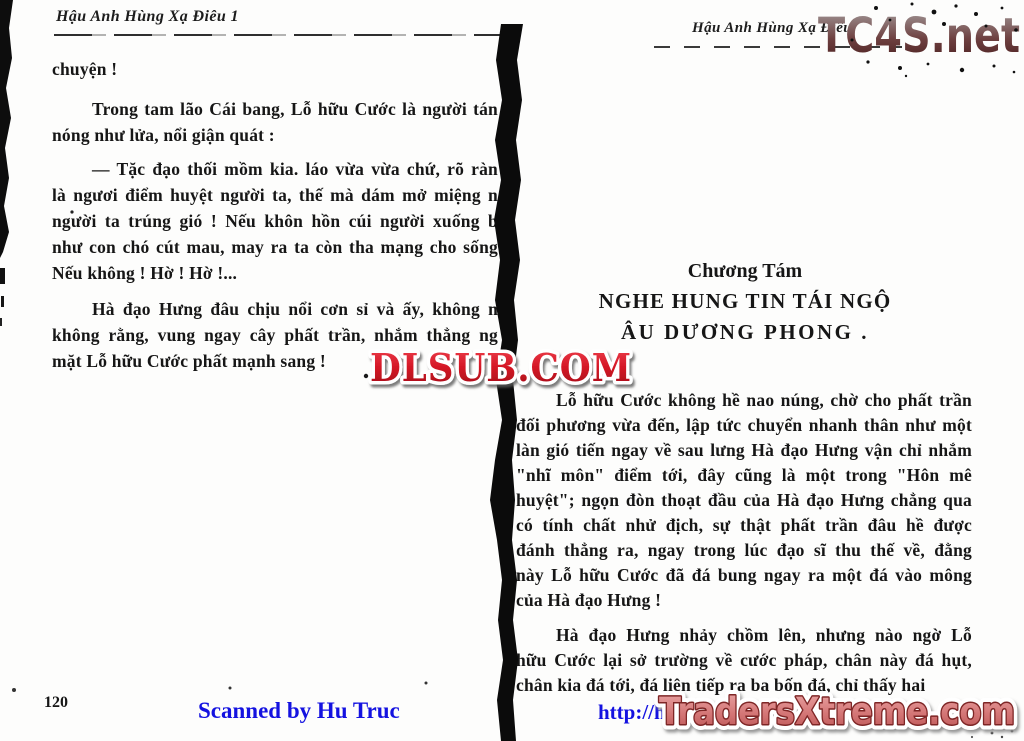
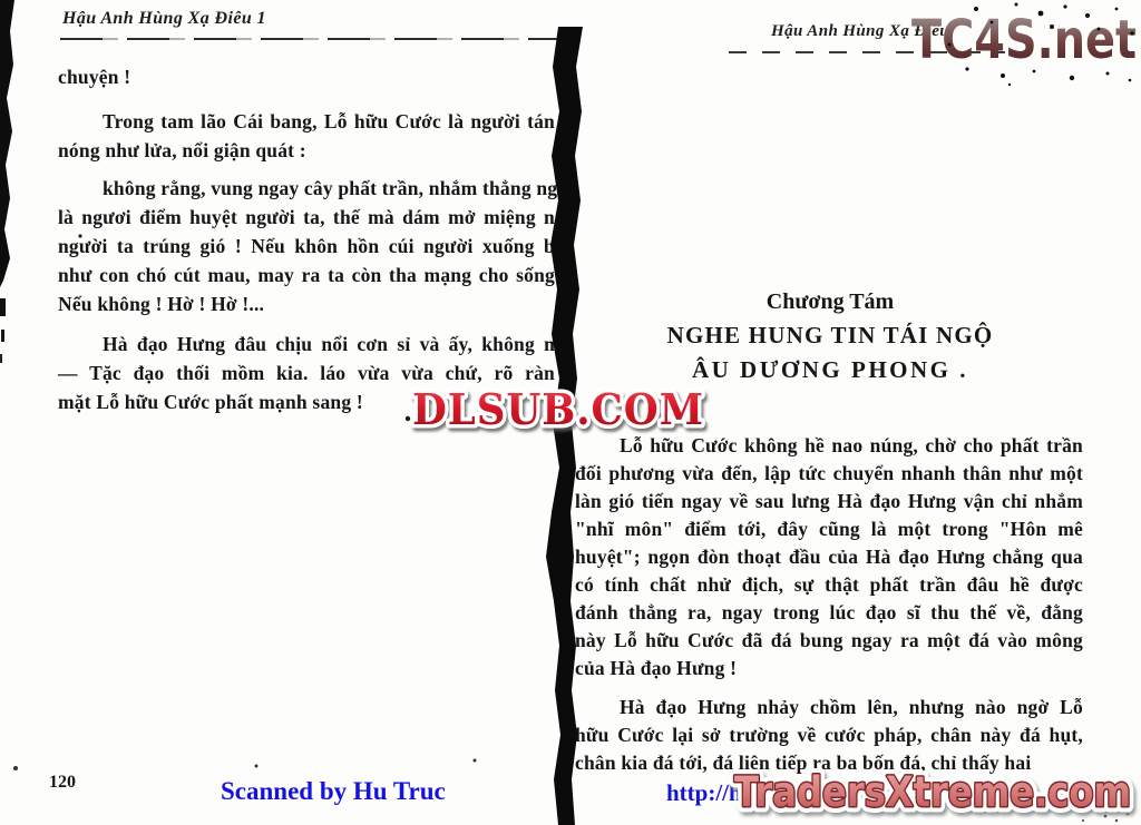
  Hậu Anh Hùng Xạ Điêu 1
  Hậu Anh Hùng Xạ Điêu
  chuyện !
  Trong tam lão Cái bang, Lỗ hữu Cước là người tán
  nóng như lửa, nổi giận quát :
- — Tặc đạo thối mồm kia. láo vừa vừa chứ, rõ ràn
+ không rằng, vung ngay cây phất trần, nhắm thẳng ng
  là ngươi điểm huyệt người ta, thế mà dám mở miệng n
  người ta trúng gió ! Nếu khôn hồn cúi người xuống b
  như con chó cút mau, may ra ta còn tha mạng cho sống
  Nếu không ! Hờ ! Hờ !...
  Hà đạo Hưng đâu chịu nổi cơn sỉ và ấy, không n
- không rằng, vung ngay cây phất trần, nhắm thẳng ng
+ — Tặc đạo thối mồm kia. láo vừa vừa chứ, rõ ràn
  mặt Lỗ hữu Cước phất mạnh sang !
  Chương Tám
  NGHE HUNG TIN TÁI NGỘ
  ÂU DƯƠNG PHONG .
  Lỗ hữu Cước không hề nao núng, chờ cho phất trần
  đối phương vừa đến, lập tức chuyển nhanh thân như một
  làn gió tiến ngay về sau lưng Hà đạo Hưng vận chỉ nhắm
  "nhĩ môn" điểm tới, đây cũng là một trong "Hôn mê
  huyệt"; ngọn đòn thoạt đầu của Hà đạo Hưng chẳng qua
  có tính chất nhử địch, sự thật phất trần đâu hề được
  đánh thẳng ra, ngay trong lúc đạo sĩ thu thế về, đằng
  này Lỗ hữu Cước đã đá bung ngay ra một đá vào mông
  của Hà đạo Hưng !
  Hà đạo Hưng nhảy chồm lên, nhưng nào ngờ Lỗ
  hữu Cước lại sở trường về cước pháp, chân này đá hụt,
  chân kia đá tới, đá liên tiếp ra ba bốn đá, chỉ thấy hai
  120
  Scanned by Hu Truc
  http://h
  TC4S.net
  DLSUB.COM
  TradersXtreme.com
